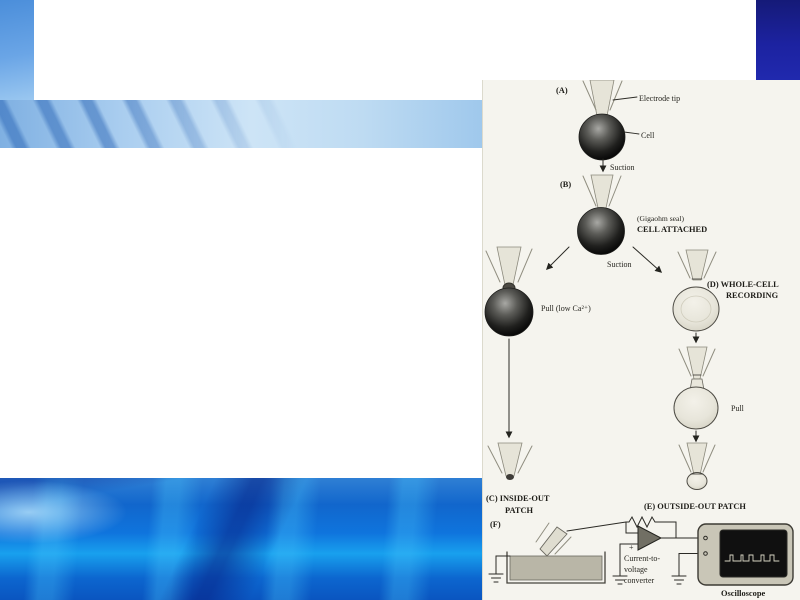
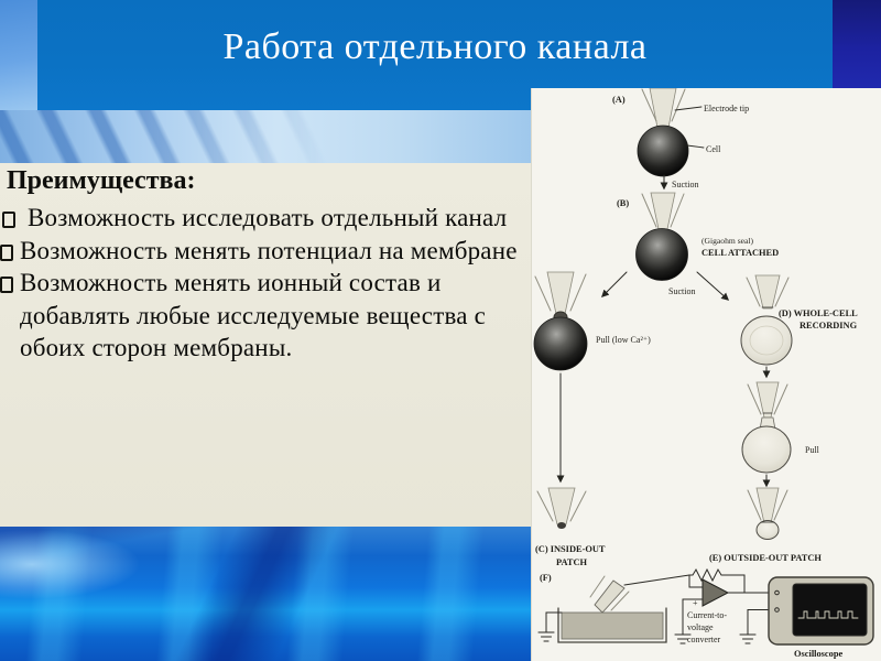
+ Работа отдельного канала
+ Преимущества:
+ Возможность исследовать отдельный канал
+ Возможность менять потенциал на мембране
+ Возможность менять ионный состав и добавлять любые исследуемые вещества с обоих сторон мембраны.
  (A)
  Electrode tip
  Cell
  Suction
  (B)
  (Gigaohm seal)
  CELL ATTACHED
  Suction
  Pull (low Ca²⁺)
  (D) WHOLE-CELL
  RECORDING
  Pull
  (C) INSIDE-OUT
  PATCH
  (E) OUTSIDE-OUT PATCH
  (F)
  Current-to-
  voltage
  converter
  +
  Oscilloscope
